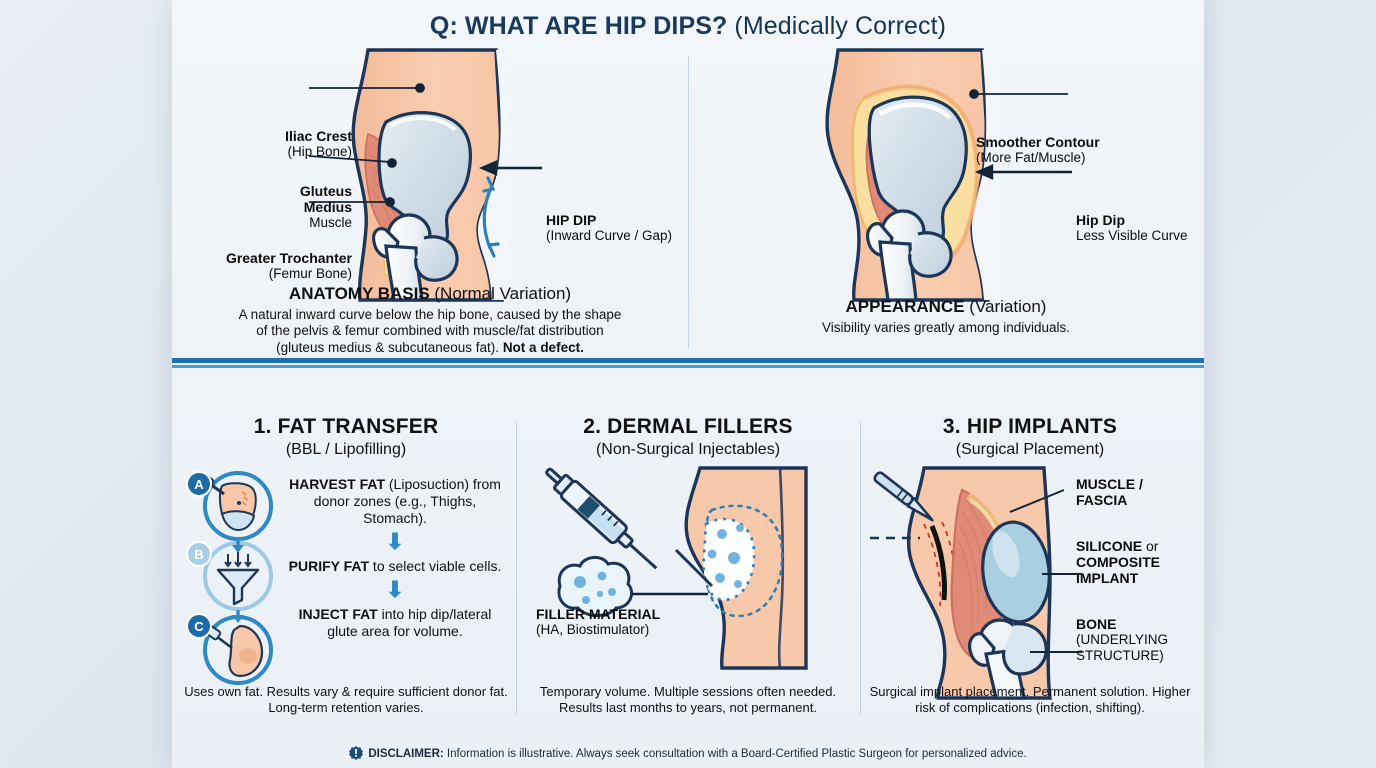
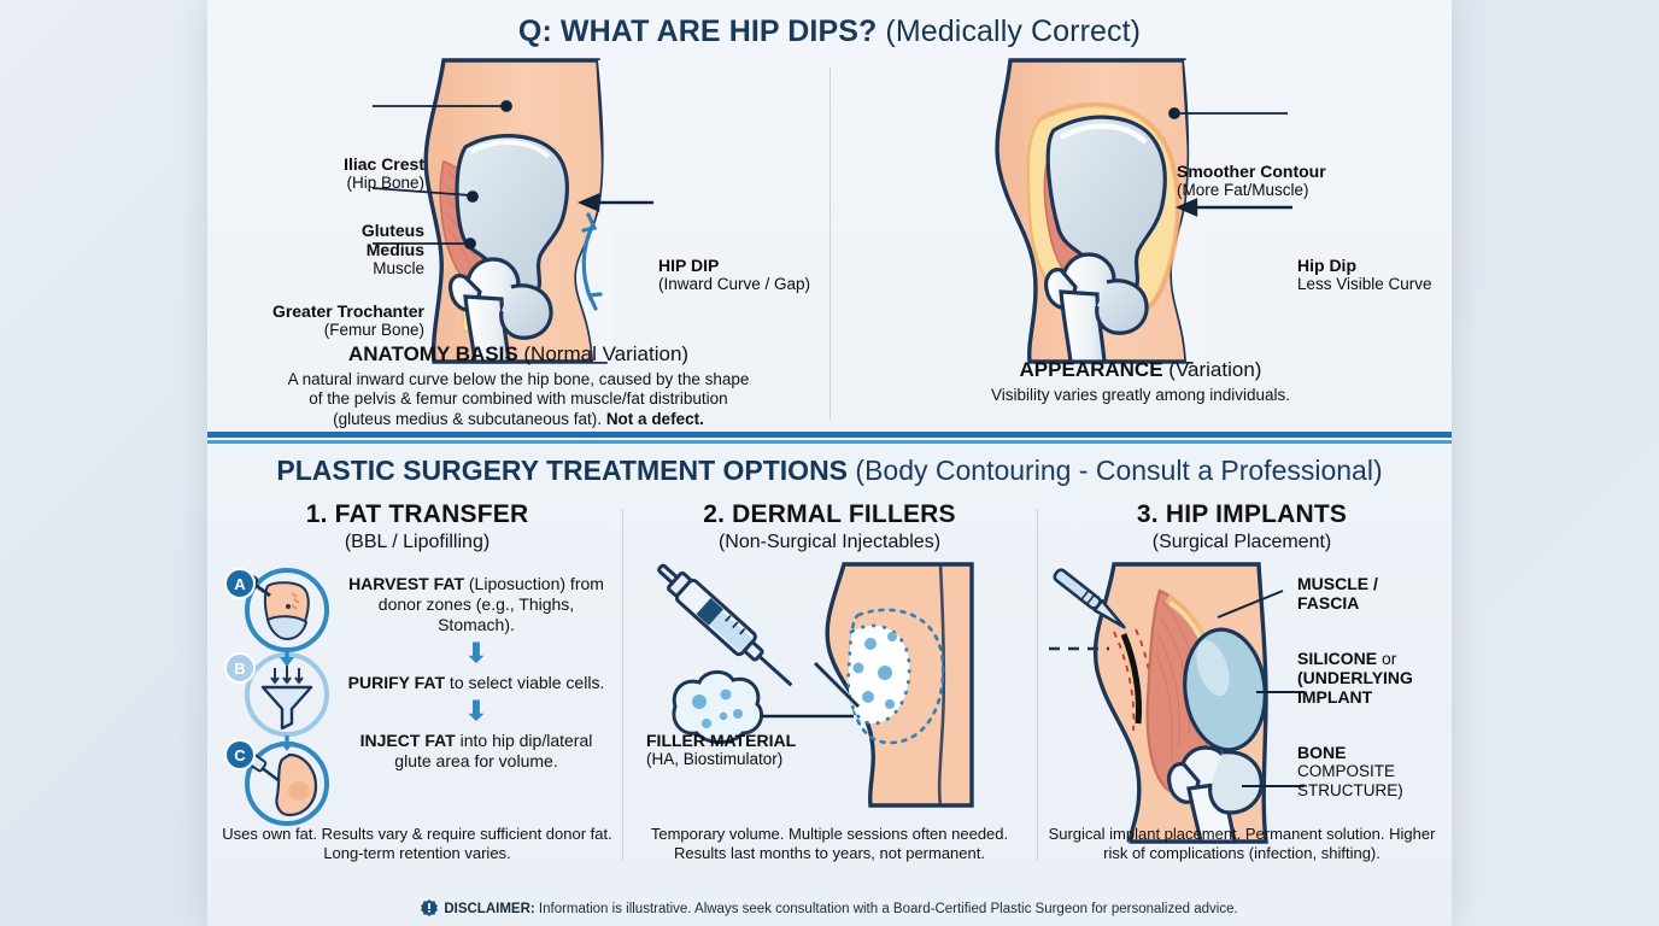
  Q: WHAT ARE HIP DIPS? (Medically Correct)
  Iliac Crest
  (Hip Bone)
  Gluteus
  Medius
  Muscle
  Greater Trochanter
  (Femur Bone)
  HIP DIP
  (Inward Curve / Gap)
  ANATOMY BASIS (Normal Variation)
  A natural inward curve below the hip bone, caused by the shape
  of the pelvis & femur combined with muscle/fat distribution
  (gluteus medius & subcutaneous fat). Not a defect.
  Smoother Contour
  (More Fat/Muscle)
  Hip Dip
  Less Visible Curve
  APPEARANCE (Variation)
  Visibility varies greatly among individuals.
+ PLASTIC SURGERY TREATMENT OPTIONS (Body Contouring - Consult a Professional)
  1. FAT TRANSFER
  (BBL / Lipofilling)
  A
  B
  C
  HARVEST FAT (Liposuction) from donor zones (e.g., Thighs, Stomach).
  ⬇
  PURIFY FAT to select viable cells.
  ⬇
  INJECT FAT into hip dip/lateral glute area for volume.
  Uses own fat. Results vary & require sufficient donor fat. Long-term retention varies.
  2. DERMAL FILLERS
  (Non-Surgical Injectables)
  FILLER MATERIAL
  (HA, Biostimulator)
  Temporary volume. Multiple sessions often needed. Results last months to years, not permanent.
  3. HIP IMPLANTS
  (Surgical Placement)
  MUSCLE /
  FASCIA
  SILICONE or
- COMPOSITE
+ (UNDERLYING
  IMPLANT
  BONE
- (UNDERLYING
+ COMPOSITE
  STRUCTURE)
  Surgical implant placement. Permanent solution. Higher risk of complications (infection, shifting).
  DISCLAIMER: Information is illustrative. Always seek consultation with a Board-Certified Plastic Surgeon for personalized advice.
